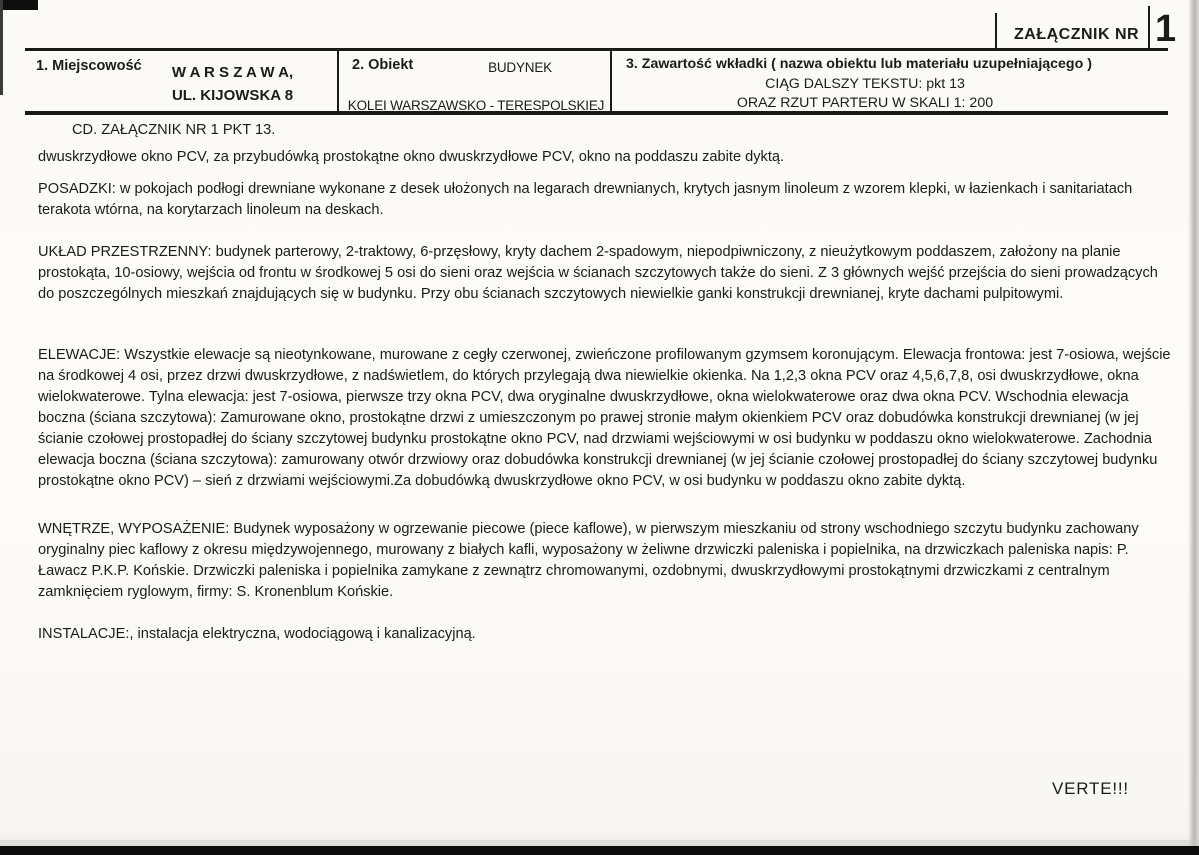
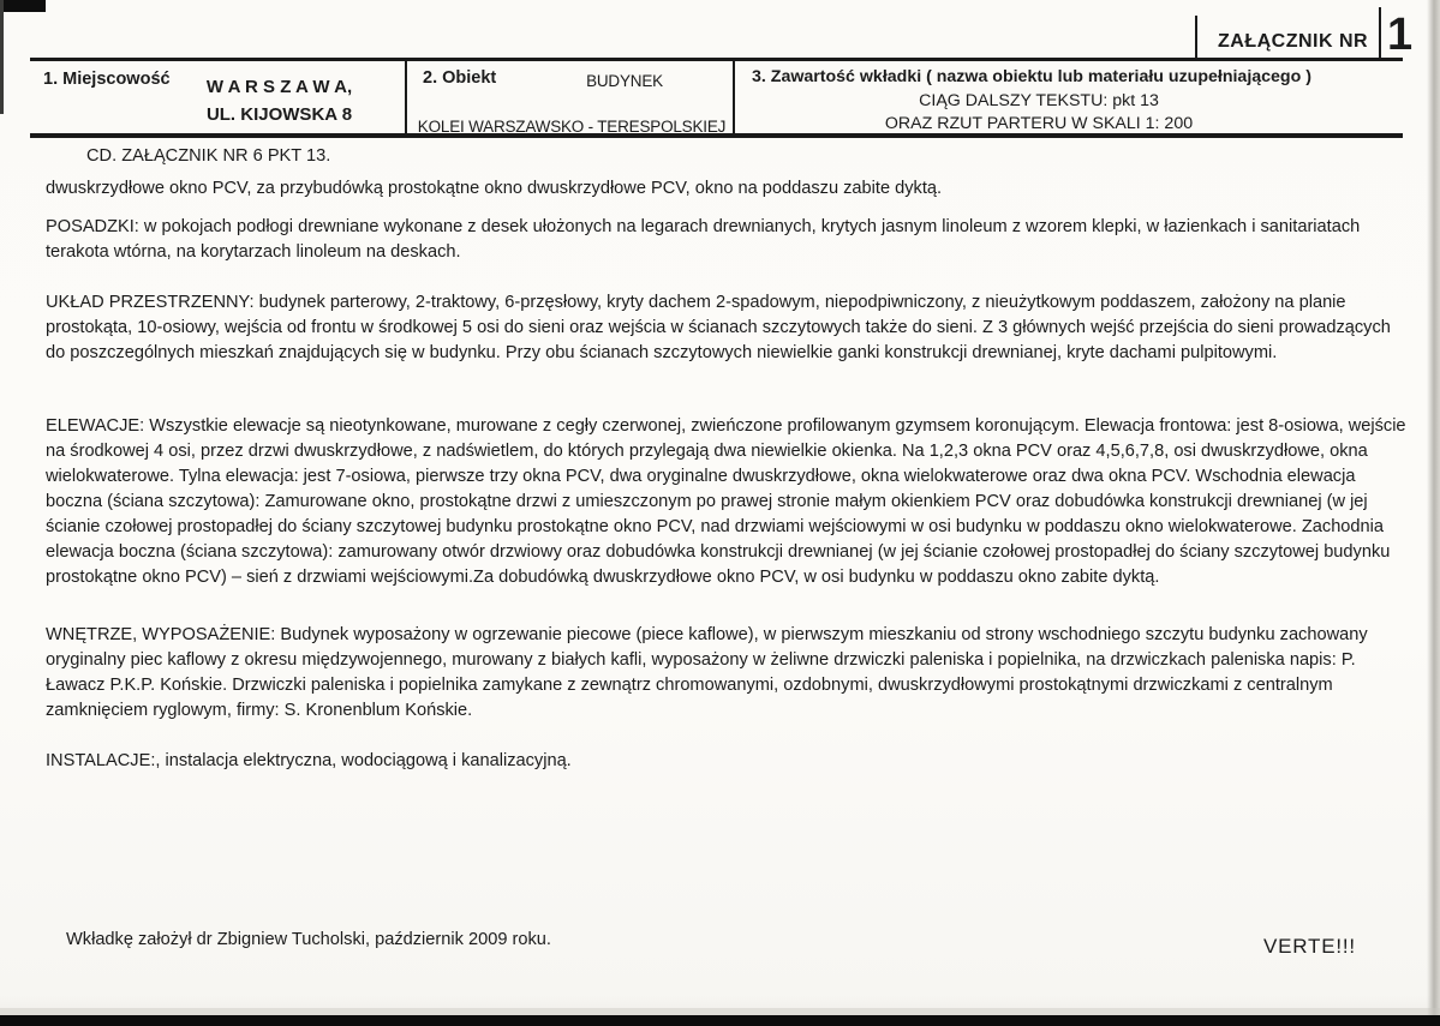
  ZAŁĄCZNIK NR
  1
  1. Miejscowość
  W A R S Z A W A,
  UL. KIJOWSKA 8
  2. Obiekt
  BUDYNEK
  KOLEI WARSZAWSKO - TERESPOLSKIEJ
  3. Zawartość wkładki ( nazwa obiektu lub materiału uzupełniającego )
  CIĄG DALSZY TEKSTU: pkt 13
  ORAZ RZUT PARTERU W SKALI 1: 200
- CD. ZAŁĄCZNIK NR 1 PKT 13.
+ CD. ZAŁĄCZNIK NR 6 PKT 13.
  dwuskrzydłowe okno PCV, za przybudówką prostokątne okno dwuskrzydłowe PCV, okno na poddaszu zabite dyktą.
  POSADZKI: w pokojach podłogi drewniane wykonane z desek ułożonych na legarach drewnianych, krytych jasnym linoleum z wzorem klepki, w łazienkach i sanitariatach terakota wtórna, na korytarzach linoleum na deskach.
  UKŁAD PRZESTRZENNY: budynek parterowy, 2-traktowy, 6-przęsłowy, kryty dachem 2-spadowym, niepodpiwniczony, z nieużytkowym poddaszem, założony na planie prostokąta, 10-osiowy, wejścia od frontu w środkowej 5 osi do sieni oraz wejścia w ścianach szczytowych także do sieni. Z 3 głównych wejść przejścia do sieni prowadzących do poszczególnych mieszkań znajdujących się w budynku. Przy obu ścianach szczytowych niewielkie ganki konstrukcji drewnianej, kryte dachami pulpitowymi.
- ELEWACJE: Wszystkie elewacje są nieotynkowane, murowane z cegły czerwonej, zwieńczone profilowanym gzymsem koronującym. Elewacja frontowa: jest 7-osiowa, wejście na środkowej 4 osi, przez drzwi dwuskrzydłowe, z nadświetlem, do których przylegają dwa niewielkie okienka. Na 1,2,3 okna PCV oraz 4,5,6,7,8, osi dwuskrzydłowe, okna wielokwaterowe. Tylna elewacja: jest 7-osiowa, pierwsze trzy okna PCV, dwa oryginalne dwuskrzydłowe, okna wielokwaterowe oraz dwa okna PCV. Wschodnia elewacja boczna (ściana szczytowa): Zamurowane okno, prostokątne drzwi z umieszczonym po prawej stronie małym okienkiem PCV oraz dobudówka konstrukcji drewnianej (w jej ścianie czołowej prostopadłej do ściany szczytowej budynku prostokątne okno PCV, nad drzwiami wejściowymi w osi budynku w poddaszu okno wielokwaterowe. Zachodnia elewacja boczna (ściana szczytowa): zamurowany otwór drzwiowy oraz dobudówka konstrukcji drewnianej (w jej ścianie czołowej prostopadłej do ściany szczytowej budynku prostokątne okno PCV) – sień z drzwiami wejściowymi.Za dobudówką dwuskrzydłowe okno PCV, w osi budynku w poddaszu okno zabite dyktą.
+ ELEWACJE: Wszystkie elewacje są nieotynkowane, murowane z cegły czerwonej, zwieńczone profilowanym gzymsem koronującym. Elewacja frontowa: jest 8-osiowa, wejście na środkowej 4 osi, przez drzwi dwuskrzydłowe, z nadświetlem, do których przylegają dwa niewielkie okienka. Na 1,2,3 okna PCV oraz 4,5,6,7,8, osi dwuskrzydłowe, okna wielokwaterowe. Tylna elewacja: jest 7-osiowa, pierwsze trzy okna PCV, dwa oryginalne dwuskrzydłowe, okna wielokwaterowe oraz dwa okna PCV. Wschodnia elewacja boczna (ściana szczytowa): Zamurowane okno, prostokątne drzwi z umieszczonym po prawej stronie małym okienkiem PCV oraz dobudówka konstrukcji drewnianej (w jej ścianie czołowej prostopadłej do ściany szczytowej budynku prostokątne okno PCV, nad drzwiami wejściowymi w osi budynku w poddaszu okno wielokwaterowe. Zachodnia elewacja boczna (ściana szczytowa): zamurowany otwór drzwiowy oraz dobudówka konstrukcji drewnianej (w jej ścianie czołowej prostopadłej do ściany szczytowej budynku prostokątne okno PCV) – sień z drzwiami wejściowymi.Za dobudówką dwuskrzydłowe okno PCV, w osi budynku w poddaszu okno zabite dyktą.
  WNĘTRZE, WYPOSAŻENIE: Budynek wyposażony w ogrzewanie piecowe (piece kaflowe), w pierwszym mieszkaniu od strony wschodniego szczytu budynku zachowany oryginalny piec kaflowy z okresu międzywojennego, murowany z białych kafli, wyposażony w żeliwne drzwiczki paleniska i popielnika, na drzwiczkach paleniska napis: P. Ławacz P.K.P. Końskie. Drzwiczki paleniska i popielnika zamykane z zewnątrz chromowanymi, ozdobnymi, dwuskrzydłowymi prostokątnymi drzwiczkami z centralnym zamknięciem ryglowym, firmy: S. Kronenblum Końskie.
  INSTALACJE:, instalacja elektryczna, wodociągową i kanalizacyjną.
+ Wkładkę założył dr Zbigniew Tucholski, październik 2009 roku.
  VERTE!!!
